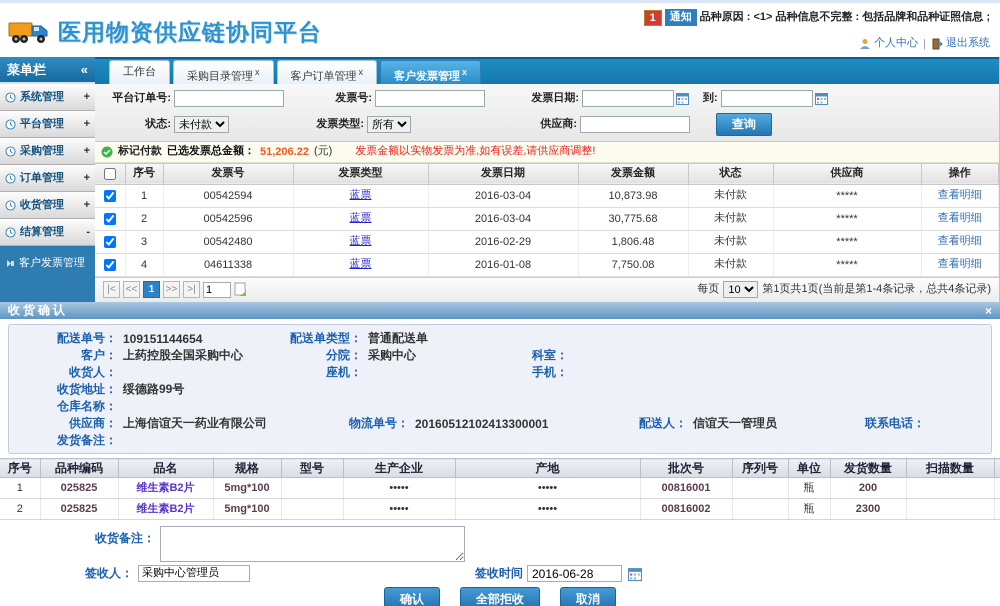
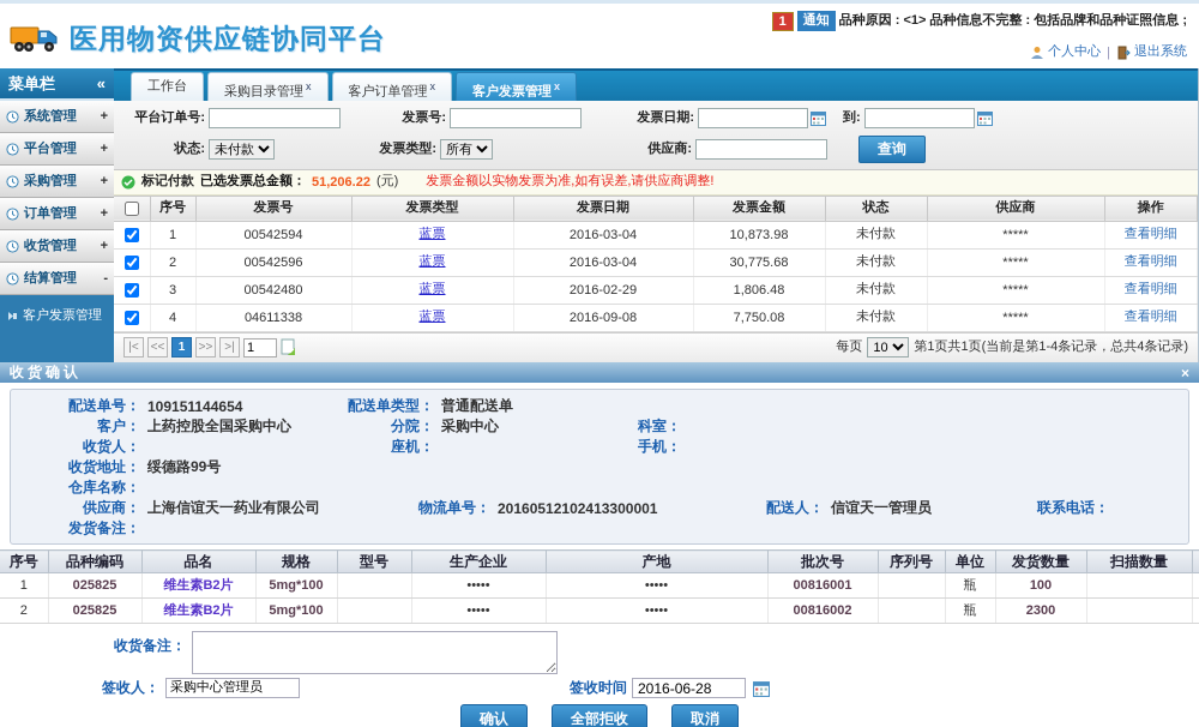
  医用物资供应链协同平台
  1
  通知
  品种原因 : <1> 品种信息不完整 : 包括品牌和品种证照信息 ;
  个人中心
  |
  退出系统
  菜单栏
  «
  系统管理
  +
  平台管理
  +
  采购管理
  +
  订单管理
  +
  收货管理
  +
  结算管理
  -
  客户发票管理
  工作台
  采购目录管理 x
  客户订单管理 x
  客户发票管理 x
  平台订单号:
  发票号:
  发票日期:
  到:
  状态:
  未付款
  发票类型:
  所有
  供应商:
  查询
  标记付款
  已选发票总金额：
  51,206.22
  (元)
  发票金额以实物发票为准,如有误差,请供应商调整!
  	序号	发票号	发票类型	发票日期	发票金额	状态	供应商	操作
  	1	00542594	蓝票	2016-03-04	10,873.98	未付款	*****	查看明细
  	2	00542596	蓝票	2016-03-04	30,775.68	未付款	*****	查看明细
  	3	00542480	蓝票	2016-02-29	1,806.48	未付款	*****	查看明细
- 	4	04611338	蓝票	2016-01-08	7,750.08	未付款	*****	查看明细
+ 	4	04611338	蓝票	2016-09-08	7,750.08	未付款	*****	查看明细
  |<
  <<
  1
  >>
  >|
  1
  每页
  10
  第1页共1页(当前是第1-4条记录，总共4条记录)
  收货确认
  ×
  配送单号：
  109151144654
  配送单类型：
  普通配送单
  客户：
  上药控股全国采购中心
  分院：
  采购中心
  科室：
  收货人：
  座机：
  手机：
  收货地址：
  绥德路99号
  仓库名称：
  供应商：
  上海信谊天一药业有限公司
  物流单号：
  20160512102413300001
  配送人：
  信谊天一管理员
  联系电话：
  发货备注：
  序号	品种编码	品名	规格	型号	生产企业	产地	批次号	序列号	单位	发货数量	扫描数量
- 1	025825	维生素B2片	5mg*100		•••••	•••••	00816001		瓶	200
+ 1	025825	维生素B2片	5mg*100		•••••	•••••	00816001		瓶	100
  2	025825	维生素B2片	5mg*100		•••••	•••••	00816002		瓶	2300
  收货备注：
  签收人：
  采购中心管理员
  签收时间
  2016-06-28
  确认
  全部拒收
  取消
